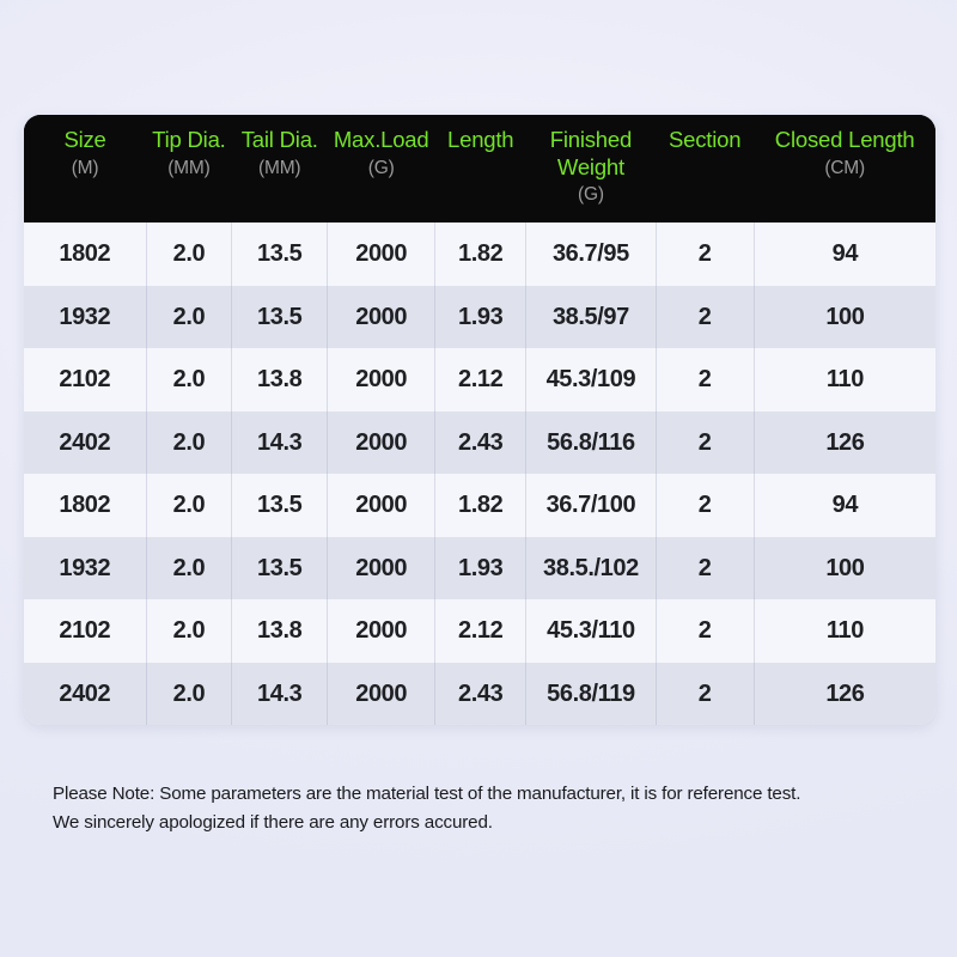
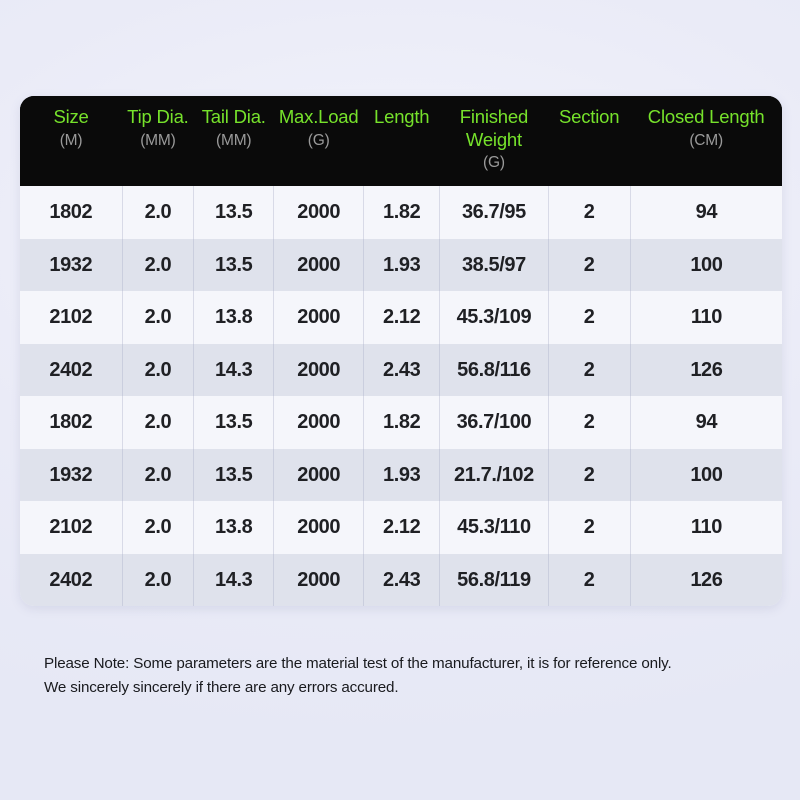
  Size(M)	Tip Dia.(MM)	Tail Dia.(MM)	Max.Load(G)	Length	Finished Weight(G)	Section	Closed Length(CM)
  1802	2.0	13.5	2000	1.82	36.7/95	2	94
  1932	2.0	13.5	2000	1.93	38.5/97	2	100
  2102	2.0	13.8	2000	2.12	45.3/109	2	110
  2402	2.0	14.3	2000	2.43	56.8/116	2	126
  1802	2.0	13.5	2000	1.82	36.7/100	2	94
- 1932	2.0	13.5	2000	1.93	38.5./102	2	100
+ 1932	2.0	13.5	2000	1.93	21.7./102	2	100
  2102	2.0	13.8	2000	2.12	45.3/110	2	110
  2402	2.0	14.3	2000	2.43	56.8/119	2	126
- Please Note: Some parameters are the material test of the manufacturer, it is for reference test.
+ Please Note: Some parameters are the material test of the manufacturer, it is for reference only.
- We sincerely apologized if there are any errors accured.
+ We sincerely sincerely if there are any errors accured.
